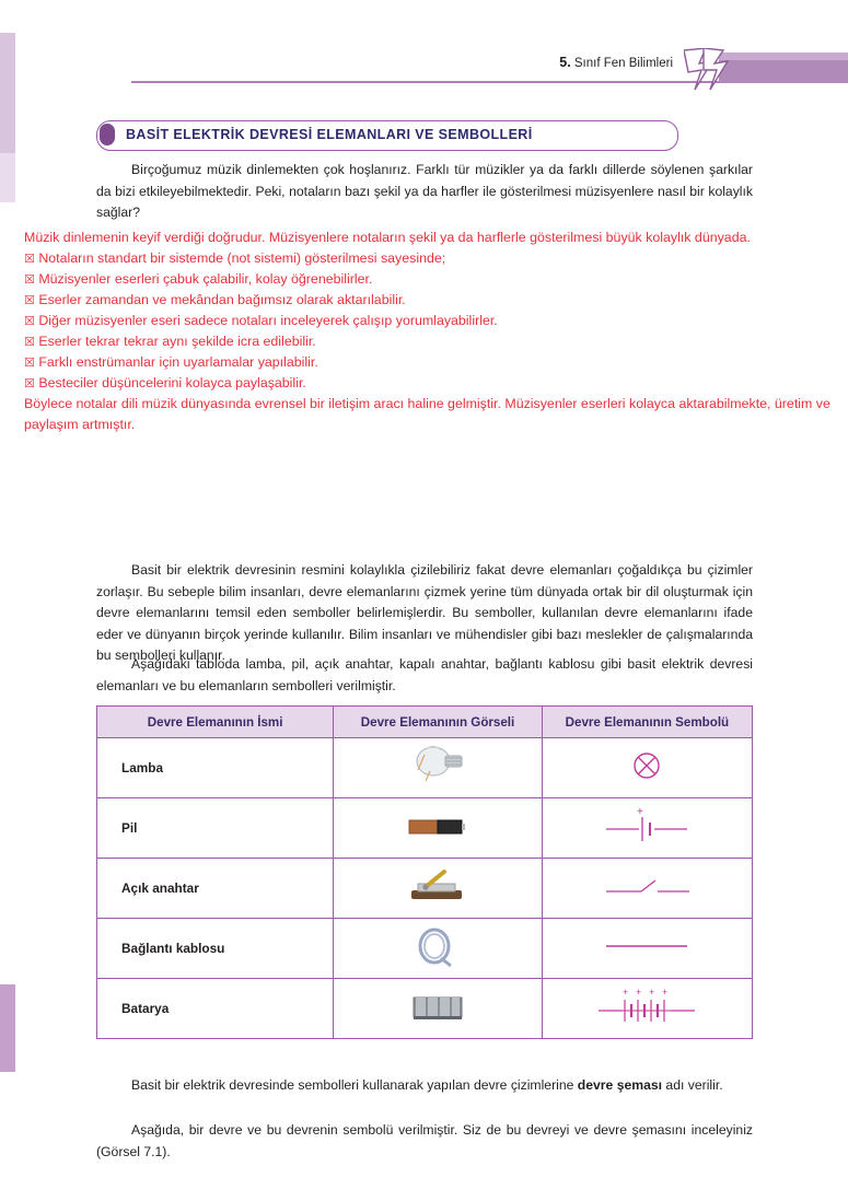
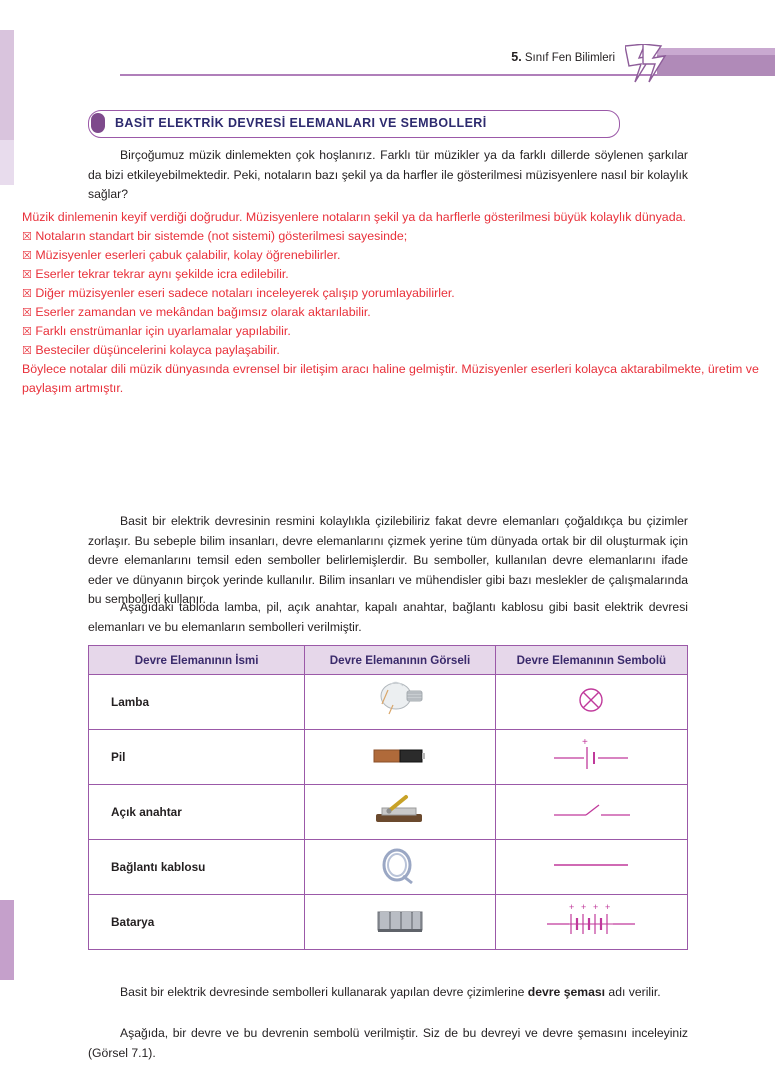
  5. Sınıf Fen Bilimleri
  BASİT ELEKTRİK DEVRESİ ELEMANLARI VE SEMBOLLERİ
  Birçoğumuz müzik dinlemekten çok hoşlanırız. Farklı tür müzikler ya da farklı dillerde söylenen şarkılar da bizi etkileyebilmektedir. Peki, notaların bazı şekil ya da harfler ile gösterilmesi müzisyenlere nasıl bir kolaylık sağlar?
  Müzik dinlemenin keyif verdiği doğrudur. Müzisyenlere notaların şekil ya da harflerle gösterilmesi büyük kolaylık dünyada.
  ☒ Notaların standart bir sistemde (not sistemi) gösterilmesi sayesinde;
  ☒ Müzisyenler eserleri çabuk çalabilir, kolay öğrenebilirler.
- ☒ Eserler zamandan ve mekândan bağımsız olarak aktarılabilir.
+ ☒ Eserler tekrar tekrar aynı şekilde icra edilebilir.
  ☒ Diğer müzisyenler eseri sadece notaları inceleyerek çalışıp yorumlayabilirler.
- ☒ Eserler tekrar tekrar aynı şekilde icra edilebilir.
+ ☒ Eserler zamandan ve mekândan bağımsız olarak aktarılabilir.
  ☒ Farklı enstrümanlar için uyarlamalar yapılabilir.
  ☒ Besteciler düşüncelerini kolayca paylaşabilir.
  Böylece notalar dili müzik dünyasında evrensel bir iletişim aracı haline gelmiştir. Müzisyenler eserleri kolayca aktarabilmekte, üretim ve paylaşım artmıştır.
  Basit bir elektrik devresinin resmini kolaylıkla çizilebiliriz fakat devre elemanları çoğaldıkça bu çizimler zorlaşır. Bu sebeple bilim insanları, devre elemanlarını çizmek yerine tüm dünyada ortak bir dil oluşturmak için devre elemanlarını temsil eden semboller belirlemişlerdir. Bu semboller, kullanılan devre elemanlarını ifade eder ve dünyanın birçok yerinde kullanılır. Bilim insanları ve mühendisler gibi bazı meslekler de çalışmalarında bu sembolleri kullanır.
  Aşağıdaki tabloda lamba, pil, açık anahtar, kapalı anahtar, bağlantı kablosu gibi basit elektrik devresi elemanları ve bu elemanların sembolleri verilmiştir.
  Devre Elemanının İsmi	Devre Elemanının Görseli	Devre Elemanının Sembolü
  Lamba
  Pil		+
  Açık anahtar
  Bağlantı kablosu
  Batarya		+ + + +
  Basit bir elektrik devresinde sembolleri kullanarak yapılan devre çizimlerine devre şeması adı verilir.
  Aşağıda, bir devre ve bu devrenin sembolü verilmiştir. Siz de bu devreyi ve devre şemasını inceleyiniz (Görsel 7.1).
